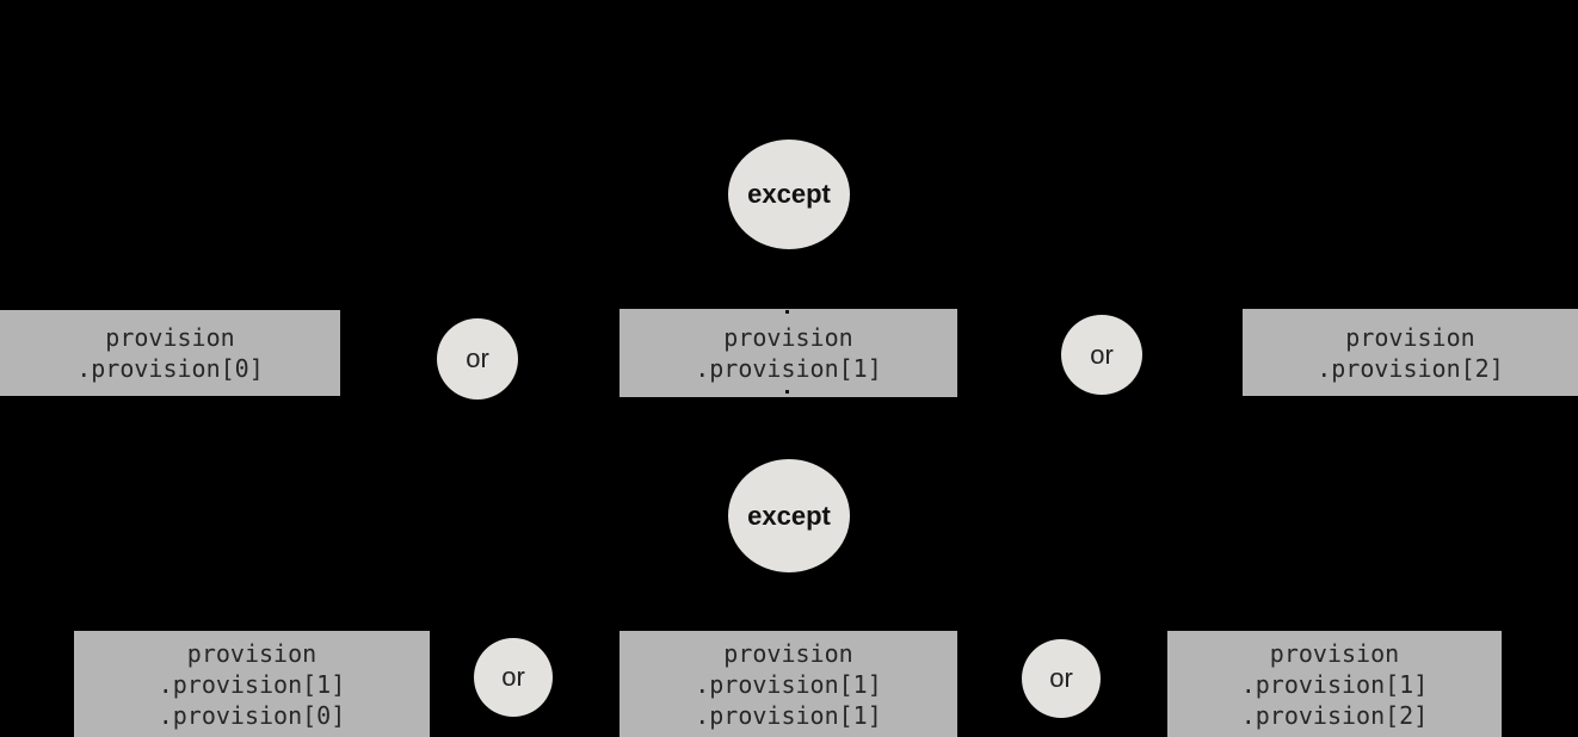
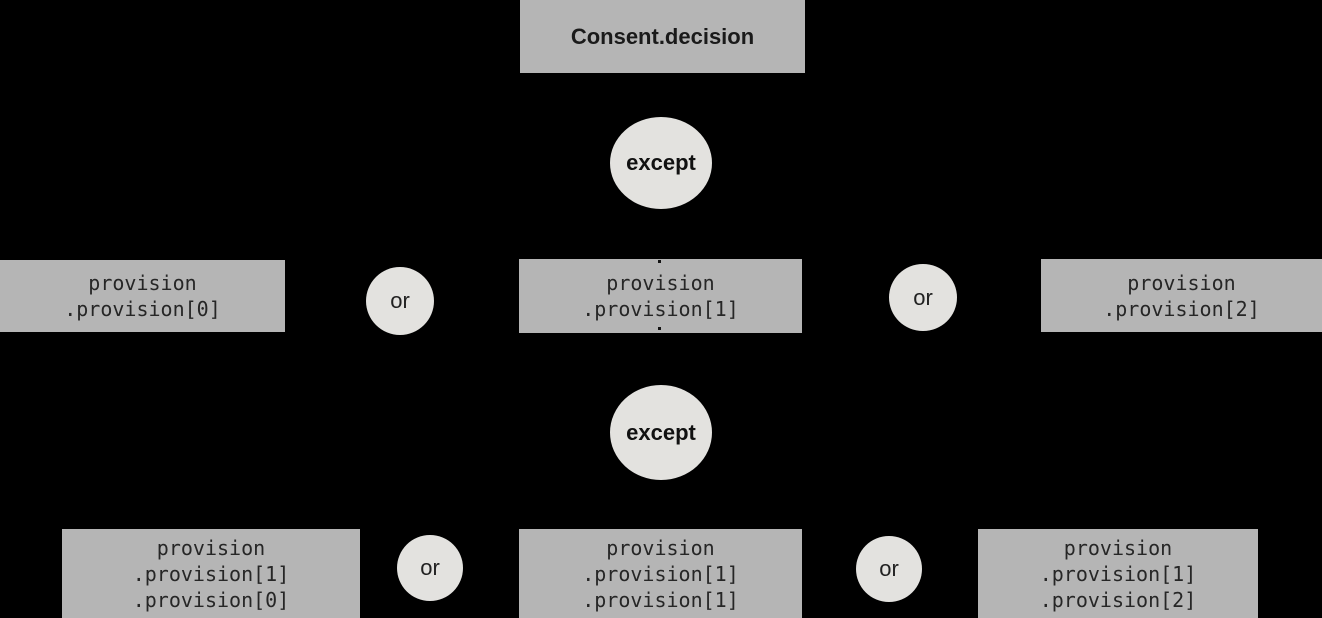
+ Consent.decision
  except
  provision
  .provision[0]
  or
  provision
  .provision[1]
  or
  provision
  .provision[2]
  except
  provision
  .provision[1]
  .provision[0]
  or
  provision
  .provision[1]
  .provision[1]
  or
  provision
  .provision[1]
  .provision[2]
